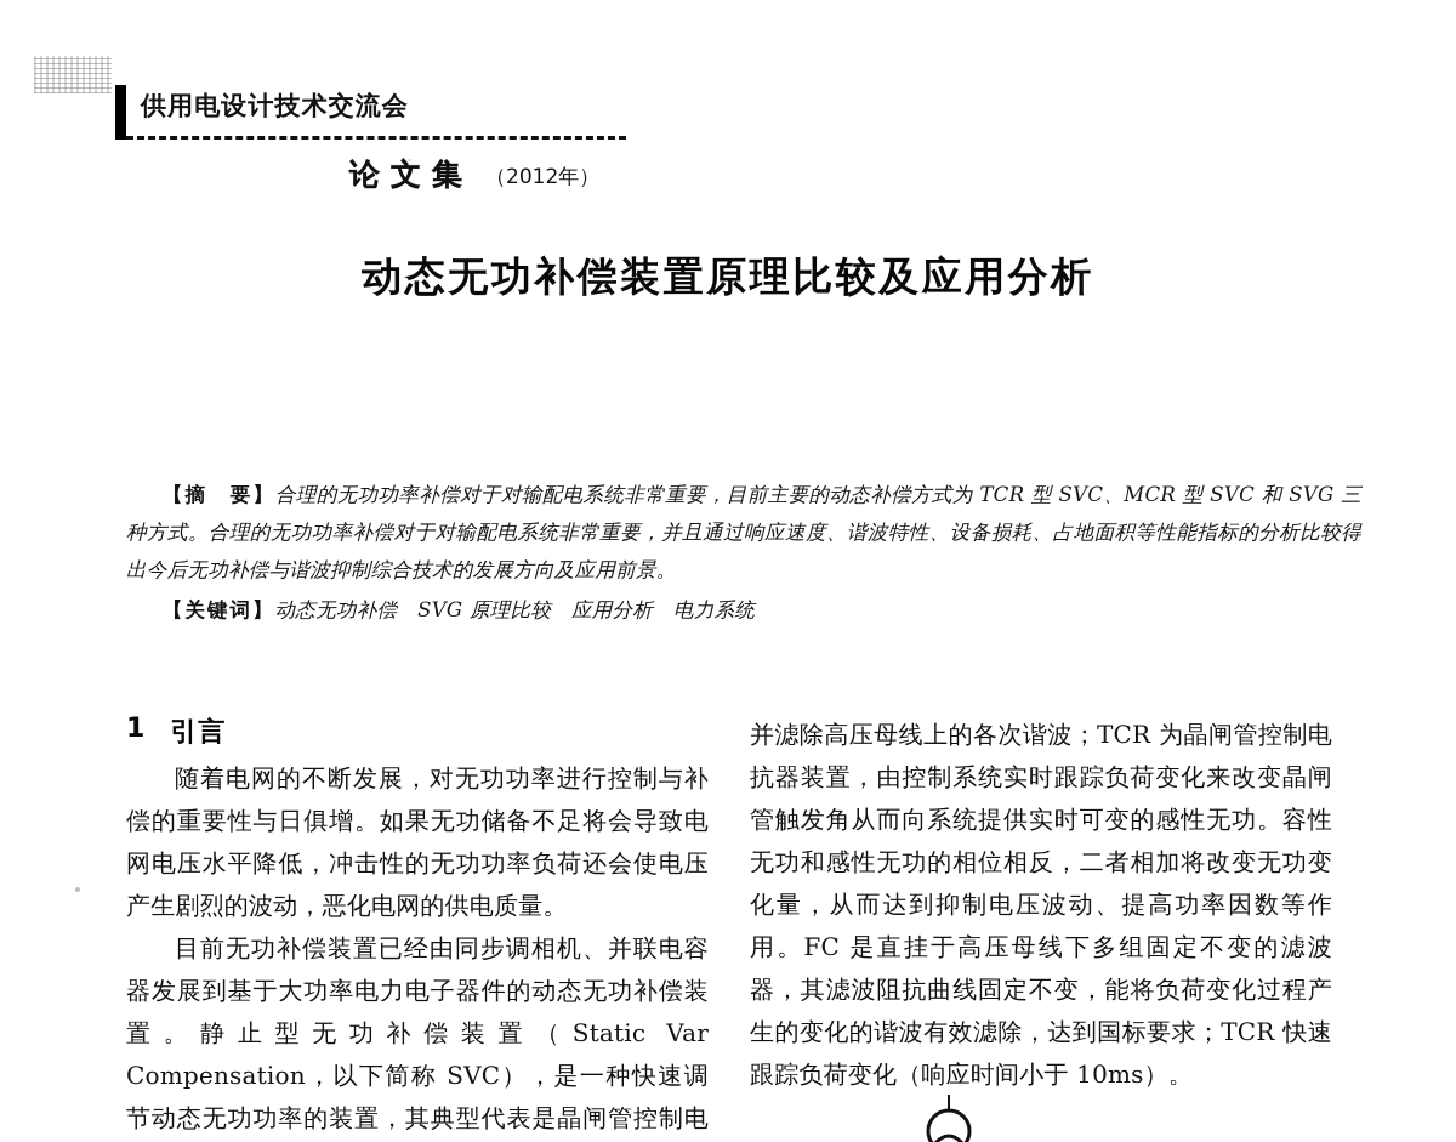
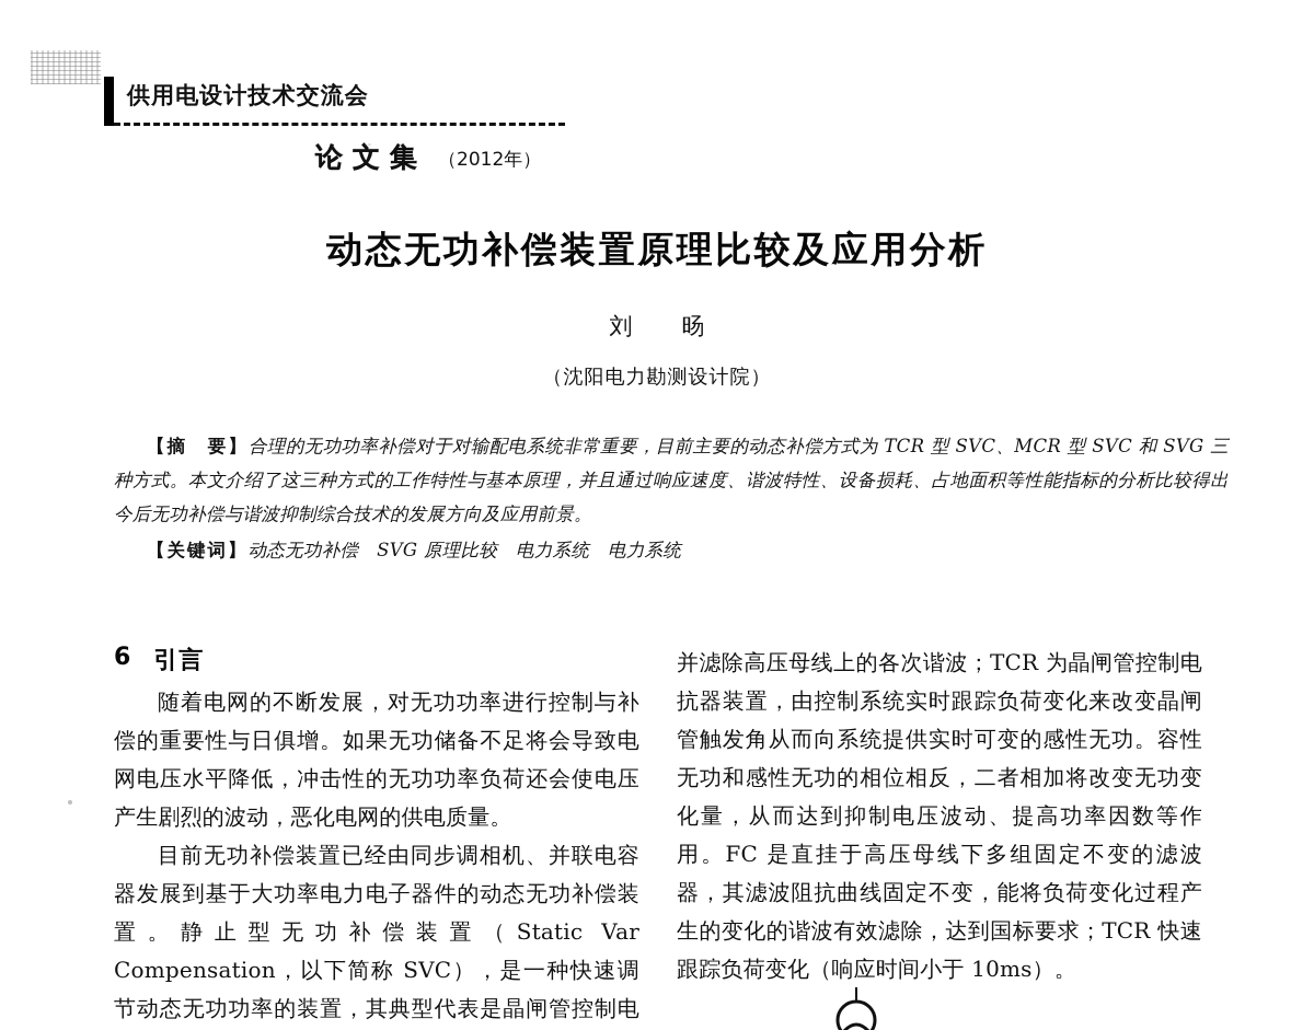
  供用电设计技术交流会
  论文集
  （2012年）
  动态无功补偿装置原理比较及应用分析
+ 刘 旸
+ （沈阳电力勘测设计院）
- 【摘 要】合理的无功功率补偿对于对输配电系统非常重要，目前主要的动态补偿方式为 TCR 型 SVC、MCR 型 SVC 和 SVG 三种方式。合理的无功功率补偿对于对输配电系统非常重要，并且通过响应速度、谐波特性、设备损耗、占地面积等性能指标的分析比较得出今后无功补偿与谐波抑制综合技术的发展方向及应用前景。
+ 【摘 要】合理的无功功率补偿对于对输配电系统非常重要，目前主要的动态补偿方式为 TCR 型 SVC、MCR 型 SVC 和 SVG 三种方式。本文介绍了这三种方式的工作特性与基本原理，并且通过响应速度、谐波特性、设备损耗、占地面积等性能指标的分析比较得出今后无功补偿与谐波抑制综合技术的发展方向及应用前景。
- 【关键词】动态无功补偿 SVG 原理比较 应用分析 电力系统
+ 【关键词】动态无功补偿 SVG 原理比较 电力系统 电力系统
- 1
+ 6
  引言
  随着电网的不断发展，对无功功率进行控制与补偿的重要性与日俱增。如果无功储备不足将会导致电网电压水平降低，冲击性的无功功率负荷还会使电压产生剧烈的波动，恶化电网的供电质量。
  目前无功补偿装置已经由同步调相机、并联电容器发展到基于大功率电力电子器件的动态无功补偿装置。静止型无功补偿装置（Static Var Compensation，以下简称 SVC），是一种快速调节动态无功功率的装置，其典型代表是晶闸管控制电
  并滤除高压母线上的各次谐波；TCR 为晶闸管控制电抗器装置，由控制系统实时跟踪负荷变化来改变晶闸管触发角从而向系统提供实时可变的感性无功。容性无功和感性无功的相位相反，二者相加将改变无功变化量，从而达到抑制电压波动、提高功率因数等作用。FC 是直挂于高压母线下多组固定不变的滤波器，其滤波阻抗曲线固定不变，能将负荷变化过程产生的变化的谐波有效滤除，达到国标要求；TCR 快速跟踪负荷变化（响应时间小于 10ms）。
